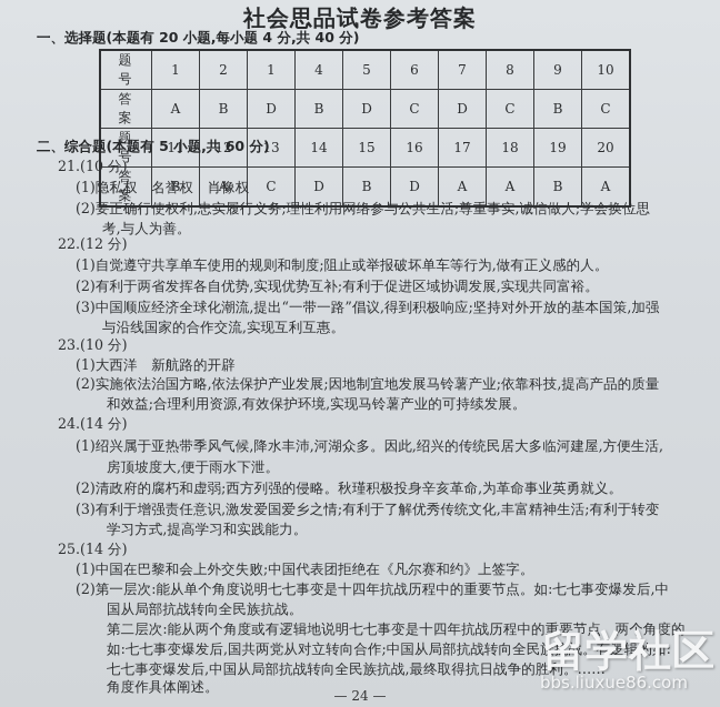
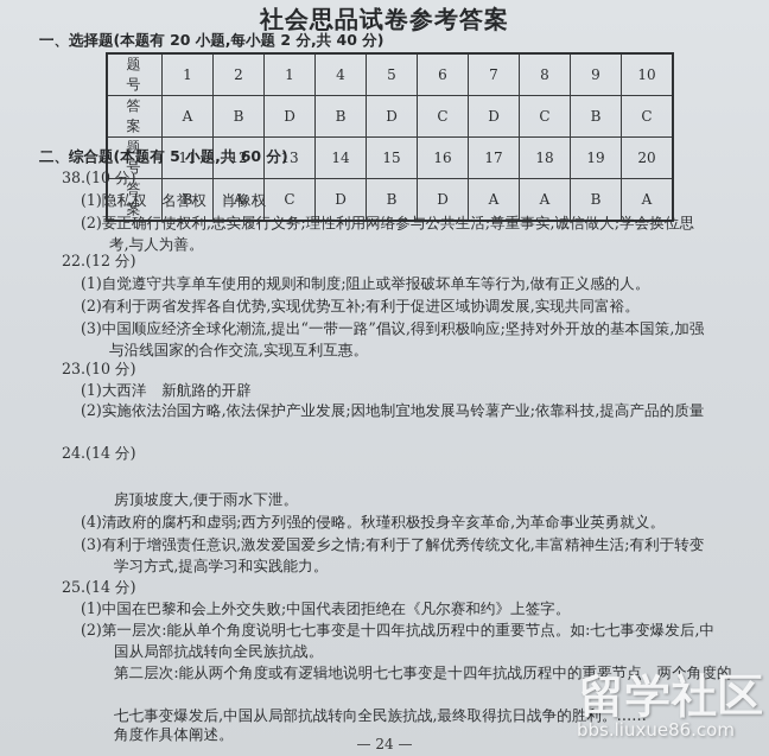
  社会思品试卷参考答案
- 一、选择题(本题有 20 小题,每小题 4 分,共 40 分)
+ 一、选择题(本题有 20 小题,每小题 2 分,共 40 分)
  题 号	1	2	1	4	5	6	7	8	9	10
  答 案	A	B	D	B	D	C	D	C	B	C
  题 号	11	12	13	14	15	16	17	18	19	20
  答 案	B	A	C	D	B	D	A	A	B	A
  二、综合题(本题有 5 小题,共 60 分)
- 21.(10 分)
+ 38.(10 分)
  (1)隐私权 名誉权 肖像权
  (2)要正确行使权利,忠实履行义务;理性利用网络参与公共生活;尊重事实,诚信做人;学会换位思
  考,与人为善。
  22.(12 分)
  (1)自觉遵守共享单车使用的规则和制度;阻止或举报破坏单车等行为,做有正义感的人。
  (2)有利于两省发挥各自优势,实现优势互补;有利于促进区域协调发展,实现共同富裕。
  (3)中国顺应经济全球化潮流,提出“一带一路”倡议,得到积极响应;坚持对外开放的基本国策,加强
  与沿线国家的合作交流,实现互利互惠。
  23.(10 分)
  (1)大西洋 新航路的开辟
  (2)实施依法治国方略,依法保护产业发展;因地制宜地发展马铃薯产业;依靠科技,提高产品的质量
- 和效益;合理利用资源,有效保护环境,实现马铃薯产业的可持续发展。
  24.(14 分)
- (1)绍兴属于亚热带季风气候,降水丰沛,河湖众多。因此,绍兴的传统民居大多临河建屋,方便生活,
  房顶坡度大,便于雨水下泄。
- (2)清政府的腐朽和虚弱;西方列强的侵略。秋瑾积极投身辛亥革命,为革命事业英勇就义。
+ (4)清政府的腐朽和虚弱;西方列强的侵略。秋瑾积极投身辛亥革命,为革命事业英勇就义。
  (3)有利于增强责任意识,激发爱国爱乡之情;有利于了解优秀传统文化,丰富精神生活;有利于转变
  学习方式,提高学习和实践能力。
  25.(14 分)
  (1)中国在巴黎和会上外交失败;中国代表团拒绝在《凡尔赛和约》上签字。
  (2)第一层次:能从单个角度说明七七事变是十四年抗战历程中的重要节点。如:七七事变爆发后,中
  国从局部抗战转向全民族抗战。
  第二层次:能从两个角度或有逻辑地说明七七事变是十四年抗战历程中的重要节点。两个角度的
- 如:七七事变爆发后,国共两党从对立转向合作;中国从局部抗战转向全民族抗战。有逻辑的如:
  七七事变爆发后,中国从局部抗战转向全民族抗战,最终取得抗日战争的胜利。……
  角度作具体阐述。
  — 24 —
  留学社区
  bbs.liuxue86.com
